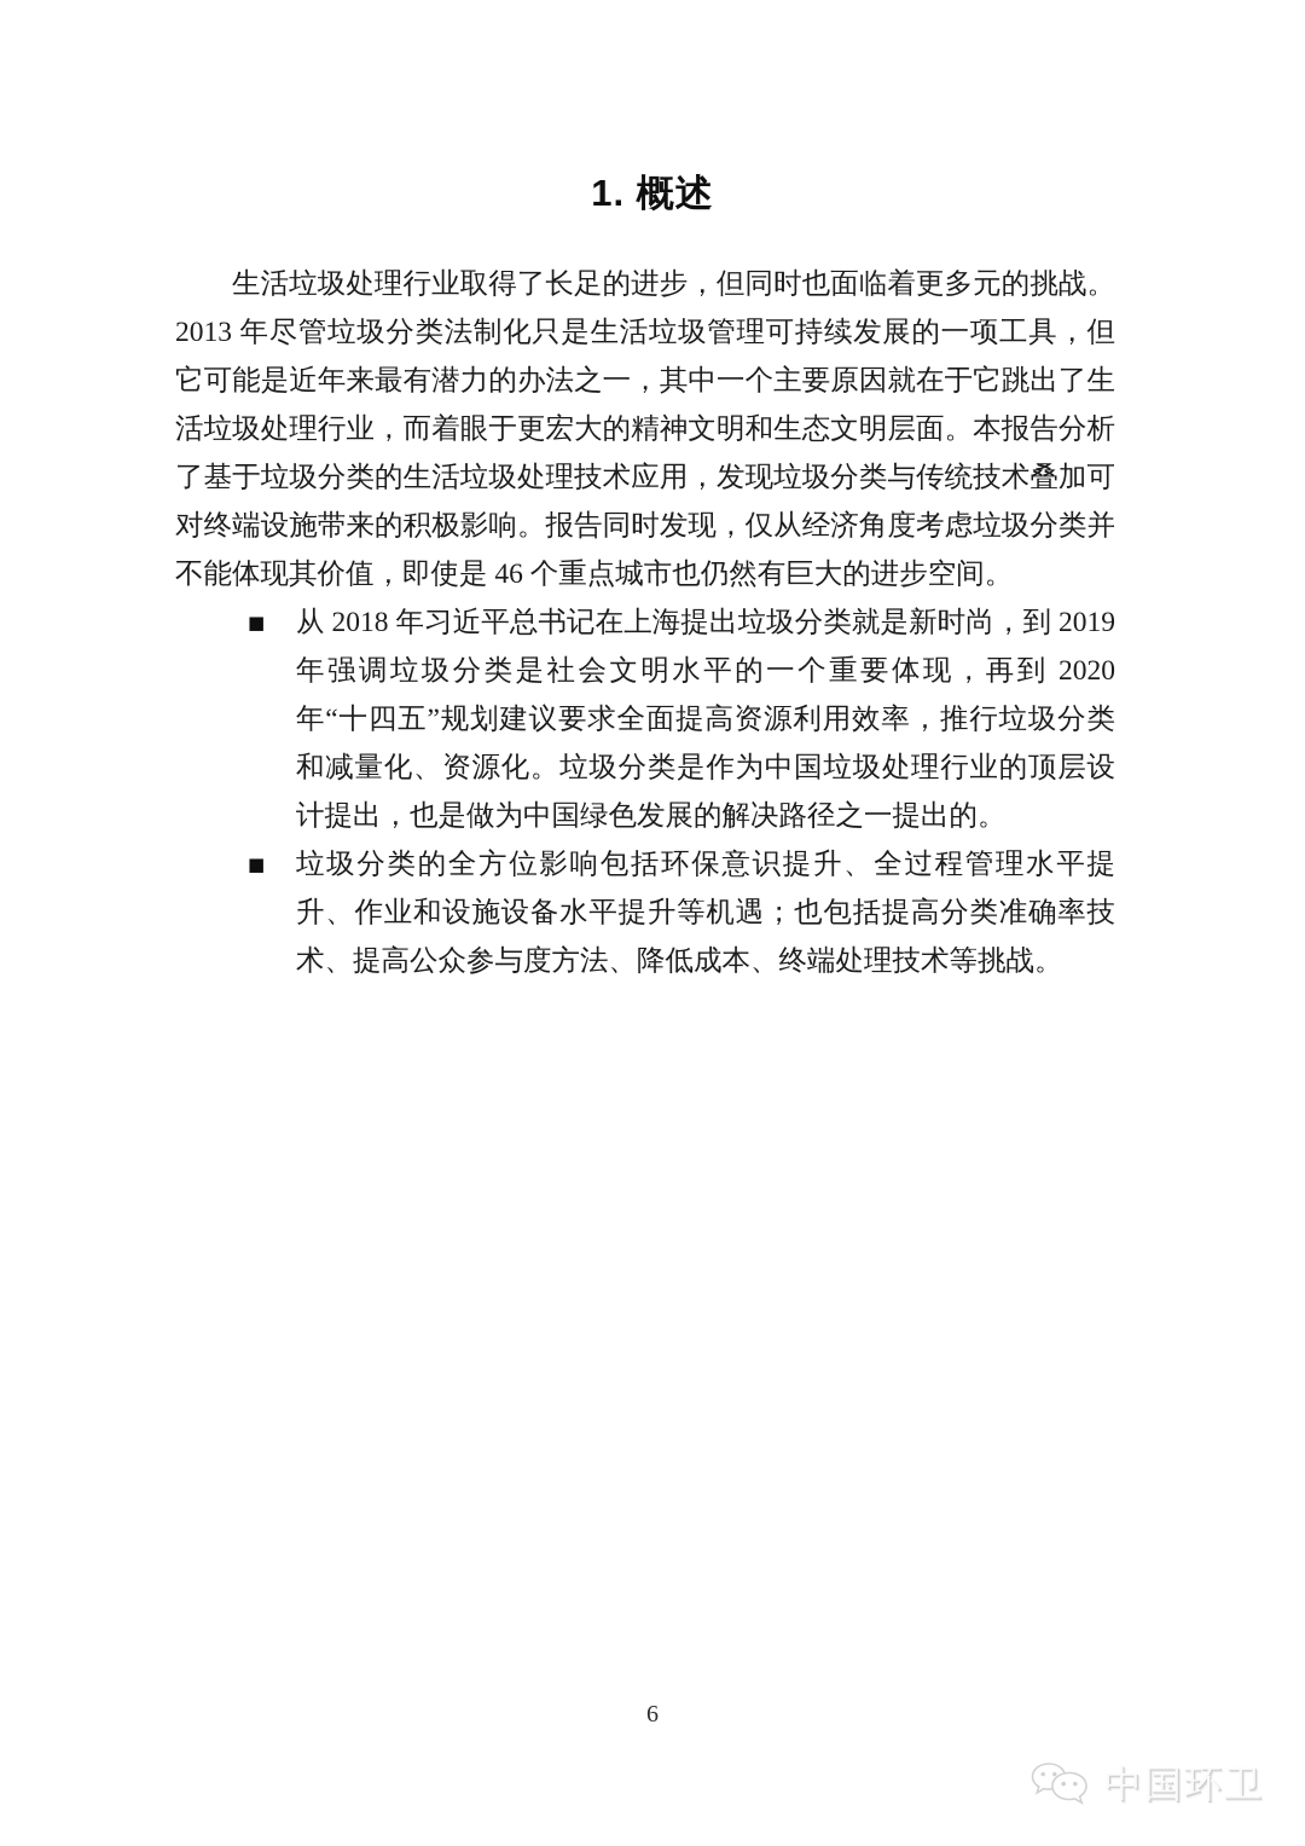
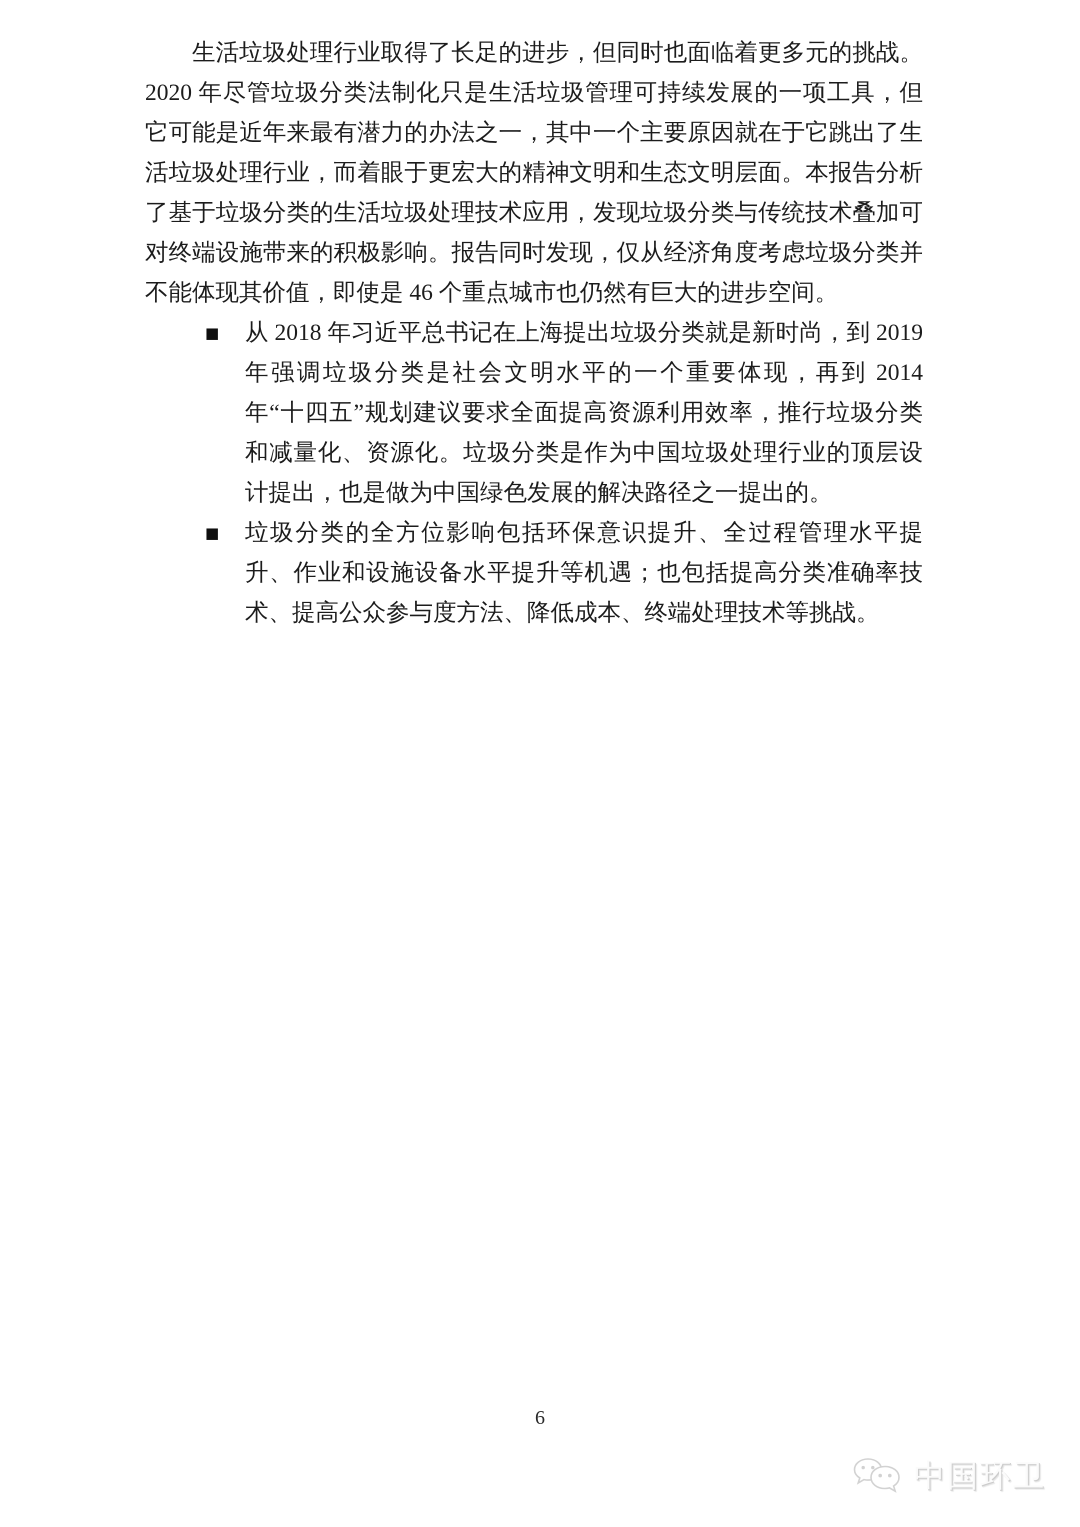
- 1. 概述
- 生活垃圾处理行业取得了长足的进步，但同时也面临着更多元的挑战。2013 年尽管垃圾分类法制化只是生活垃圾管理可持续发展的一项工具，但它可能是近年来最有潜力的办法之一，其中一个主要原因就在于它跳出了生活垃圾处理行业，而着眼于更宏大的精神文明和生态文明层面。本报告分析了基于垃圾分类的生活垃圾处理技术应用，发现垃圾分类与传统技术叠加可对终端设施带来的积极影响。报告同时发现，仅从经济角度考虑垃圾分类并不能体现其价值，即使是 46 个重点城市也仍然有巨大的进步空间。
+ 生活垃圾处理行业取得了长足的进步，但同时也面临着更多元的挑战。2020 年尽管垃圾分类法制化只是生活垃圾管理可持续发展的一项工具，但它可能是近年来最有潜力的办法之一，其中一个主要原因就在于它跳出了生活垃圾处理行业，而着眼于更宏大的精神文明和生态文明层面。本报告分析了基于垃圾分类的生活垃圾处理技术应用，发现垃圾分类与传统技术叠加可对终端设施带来的积极影响。报告同时发现，仅从经济角度考虑垃圾分类并不能体现其价值，即使是 46 个重点城市也仍然有巨大的进步空间。
  ■
- 从 2018 年习近平总书记在上海提出垃圾分类就是新时尚，到 2019 年强调垃圾分类是社会文明水平的一个重要体现，再到 2020 年“十四五”规划建议要求全面提高资源利用效率，推行垃圾分类和减量化、资源化。垃圾分类是作为中国垃圾处理行业的顶层设计提出，也是做为中国绿色发展的解决路径之一提出的。
+ 从 2018 年习近平总书记在上海提出垃圾分类就是新时尚，到 2019 年强调垃圾分类是社会文明水平的一个重要体现，再到 2014 年“十四五”规划建议要求全面提高资源利用效率，推行垃圾分类和减量化、资源化。垃圾分类是作为中国垃圾处理行业的顶层设计提出，也是做为中国绿色发展的解决路径之一提出的。
  ■
  垃圾分类的全方位影响包括环保意识提升、全过程管理水平提升、作业和设施设备水平提升等机遇；也包括提高分类准确率技术、提高公众参与度方法、降低成本、终端处理技术等挑战。
  6
  中国环卫
